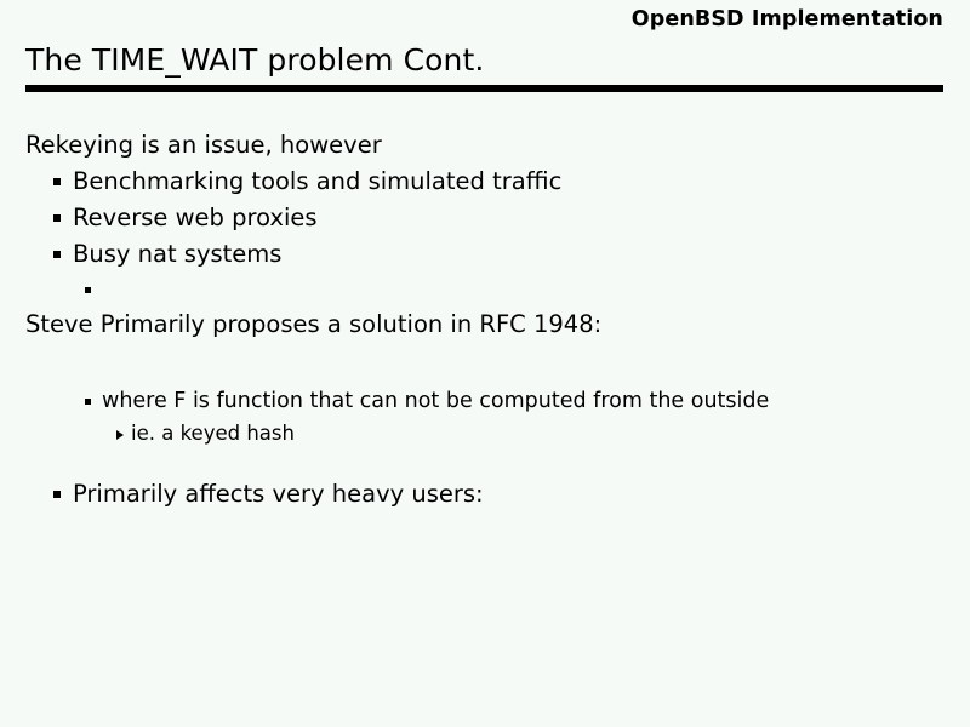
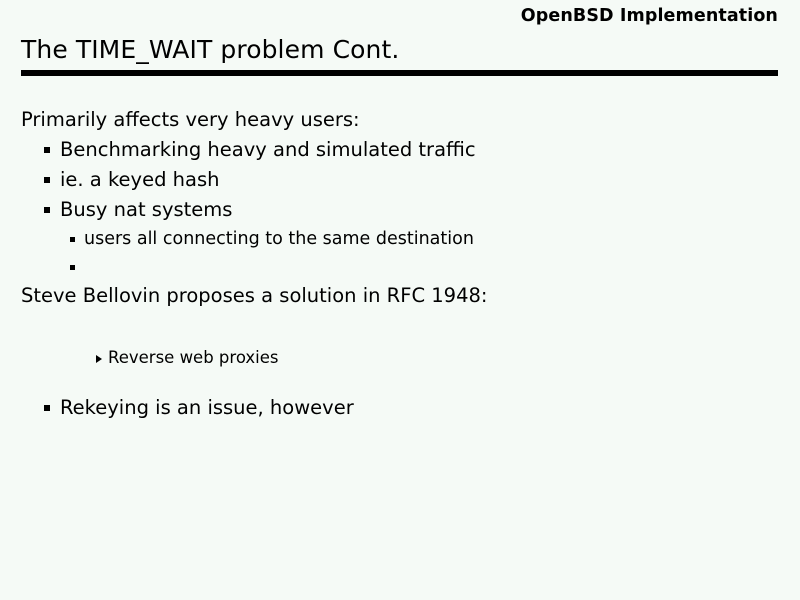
  OpenBSD Implementation
  The TIME_WAIT problem Cont.
- Rekeying is an issue, however
+ Primarily affects very heavy users:
- Benchmarking tools and simulated traffic
+ Benchmarking heavy and simulated traffic
- Reverse web proxies
+ ie. a keyed hash
  Busy nat systems
+ users all connecting to the same destination
- Steve Primarily proposes a solution in RFC 1948:
+ Steve Bellovin proposes a solution in RFC 1948:
- where F is function that can not be computed from the outside
- ie. a keyed hash
+ Reverse web proxies
- Primarily affects very heavy users:
+ Rekeying is an issue, however
